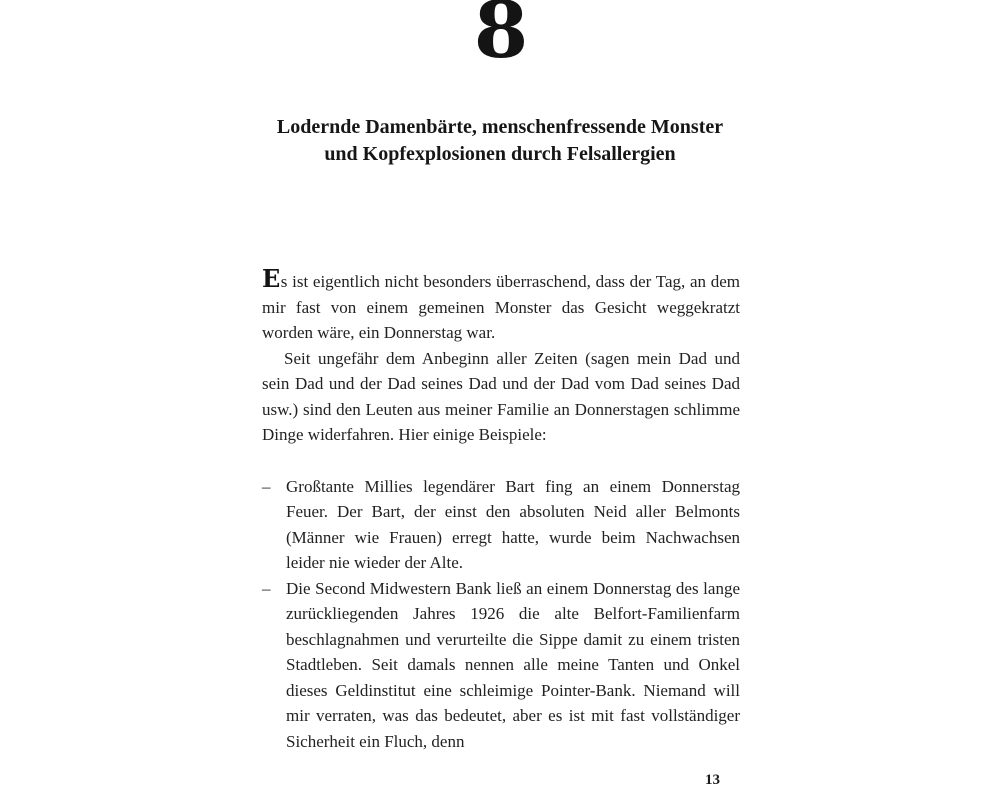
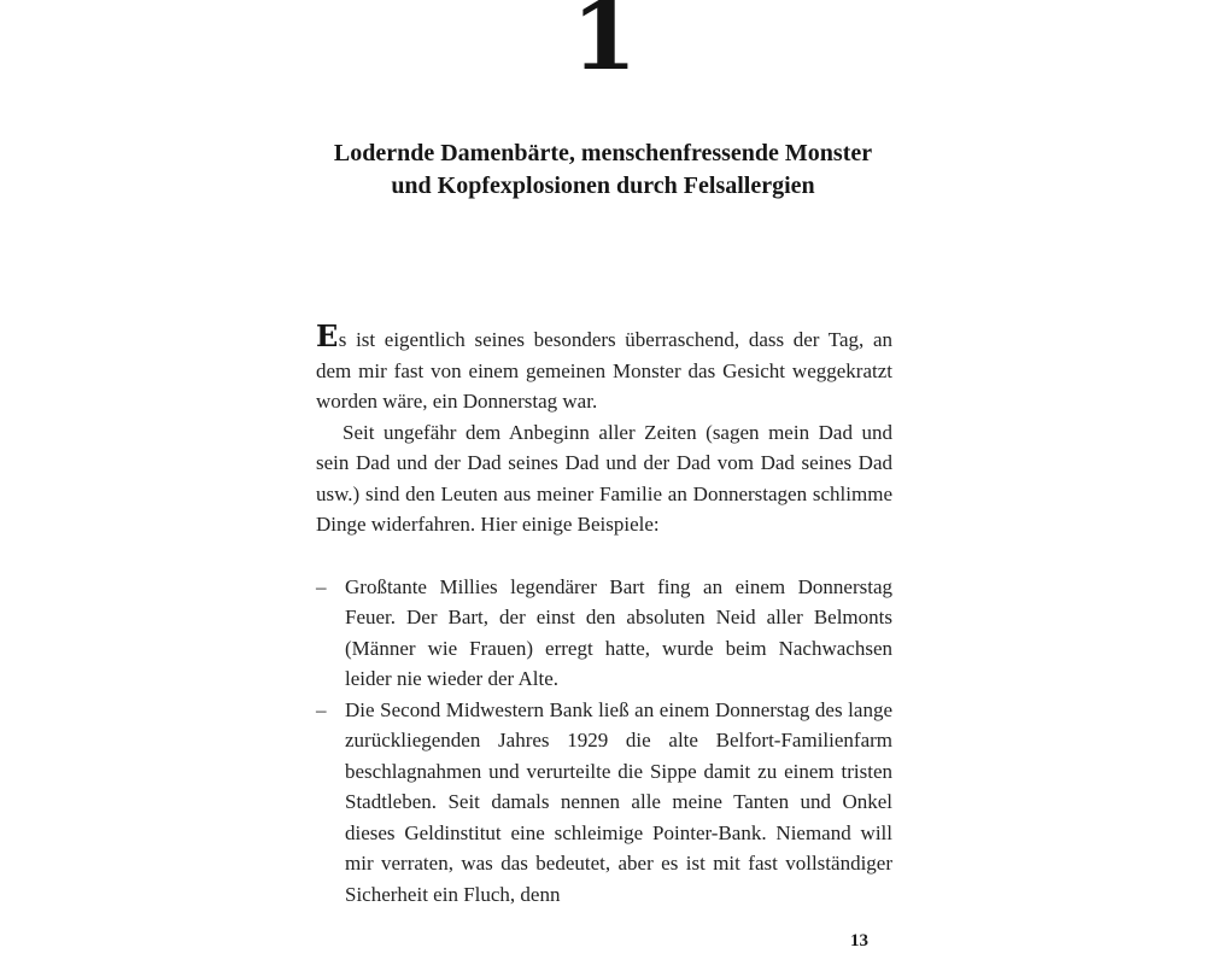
- 8
+ 1
  Lodernde Damenbärte, menschenfressende Monster
  und Kopfexplosionen durch Felsallergien
- Es ist eigentlich nicht besonders überraschend, dass der Tag, an dem mir fast von einem gemeinen Monster das Gesicht weggekratzt worden wäre, ein Donnerstag war.
+ Es ist eigentlich seines besonders überraschend, dass der Tag, an dem mir fast von einem gemeinen Monster das Gesicht weggekratzt worden wäre, ein Donnerstag war.
  Seit ungefähr dem Anbeginn aller Zeiten (sagen mein Dad und sein Dad und der Dad seines Dad und der Dad vom Dad seines Dad usw.) sind den Leuten aus meiner Familie an Donnerstagen schlimme Dinge widerfahren. Hier einige Beispiele:
  –
  Großtante Millies legendärer Bart fing an einem Donnerstag Feuer. Der Bart, der einst den absoluten Neid aller Belmonts (Männer wie Frauen) erregt hatte, wurde beim Nachwachsen leider nie wieder der Alte.
  –
- Die Second Midwestern Bank ließ an einem Donnerstag des lange zurückliegenden Jahres 1926 die alte Belfort-Familienfarm beschlagnahmen und verurteilte die Sippe damit zu einem tristen Stadtleben. Seit damals nennen alle meine Tanten und Onkel dieses Geldinstitut eine schleimige Pointer-Bank. Niemand will mir verraten, was das bedeutet, aber es ist mit fast vollständiger Sicherheit ein Fluch, denn
+ Die Second Midwestern Bank ließ an einem Donnerstag des lange zurückliegenden Jahres 1929 die alte Belfort-Familienfarm beschlagnahmen und verurteilte die Sippe damit zu einem tristen Stadtleben. Seit damals nennen alle meine Tanten und Onkel dieses Geldinstitut eine schleimige Pointer-Bank. Niemand will mir verraten, was das bedeutet, aber es ist mit fast vollständiger Sicherheit ein Fluch, denn
  13
